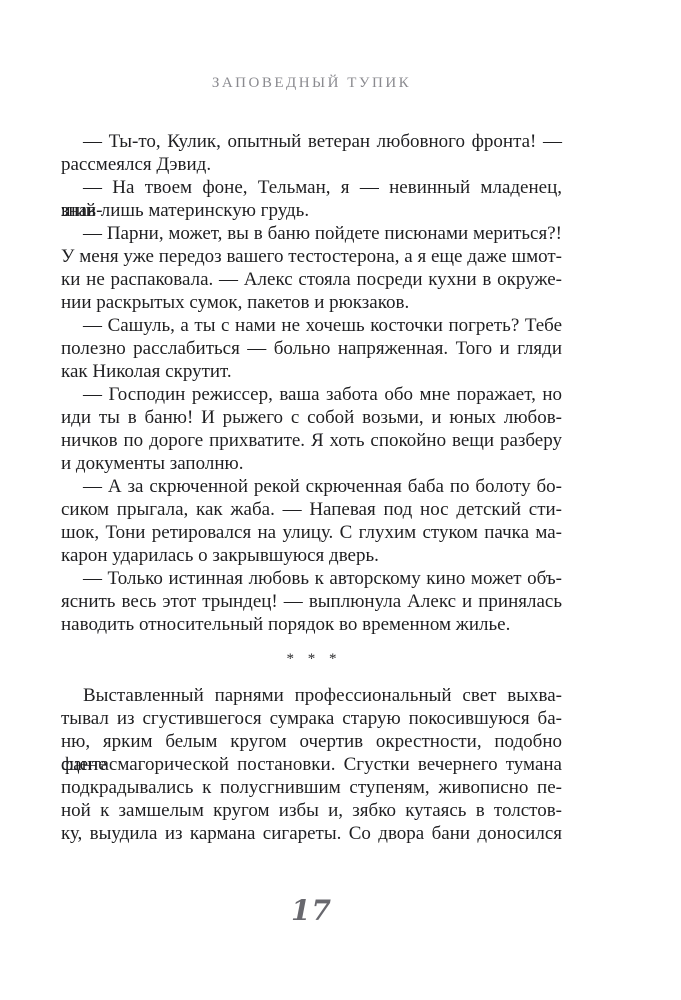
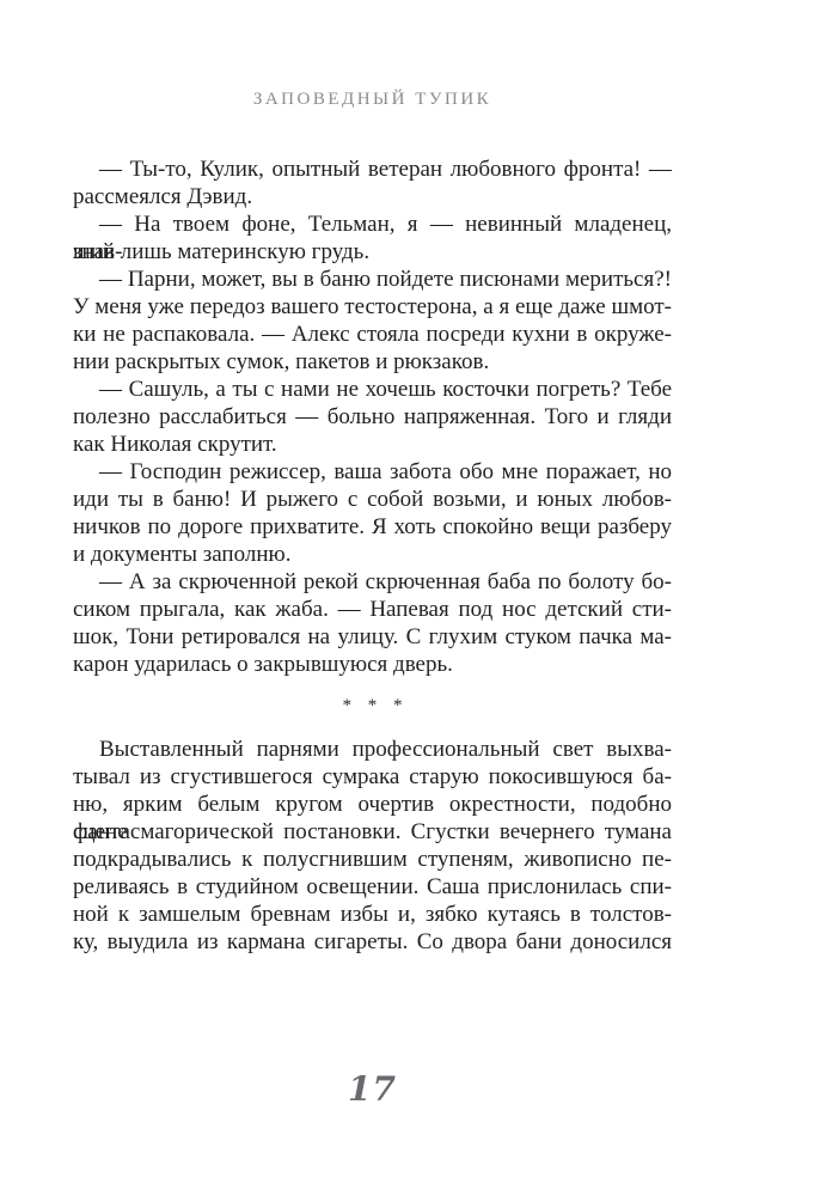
  ЗАПОВЕДНЫЙ ТУПИК
  — Ты-то, Кулик, опытный ветеран любовного фронта! —
  рассмеялся Дэвид.
  — На твоем фоне, Тельман, я — невинный младенец, знав-
  ший лишь материнскую грудь.
  — Парни, может, вы в баню пойдете писюнами мериться?!
  У меня уже передоз вашего тестостерона, а я еще даже шмот-
  ки не распаковала. — Алекс стояла посреди кухни в окруже-
  нии раскрытых сумок, пакетов и рюкзаков.
  — Сашуль, а ты с нами не хочешь косточки погреть? Тебе
  полезно расслабиться — больно напряженная. Того и гляди
  как Николая скрутит.
  — Господин режиссер, ваша забота обо мне поражает, но
  иди ты в баню! И рыжего с собой возьми, и юных любов-
  ничков по дороге прихватите. Я хоть спокойно вещи разберу
  и документы заполню.
  — А за скрюченной рекой скрюченная баба по болоту бо-
  сиком прыгала, как жаба. — Напевая под нос детский сти-
  шок, Тони ретировался на улицу. С глухим стуком пачка ма-
  карон ударилась о закрывшуюся дверь.
- — Только истинная любовь к авторскому кино может объ-
- яснить весь этот трындец! — выплюнула Алекс и принялась
- наводить относительный порядок во временном жилье.
  * * *
  Выставленный парнями профессиональный свет выхва-
  тывал из сгустившегося сумрака старую покосившуюся ба-
  ню, ярким белым кругом очертив окрестности, подобно сцене
  фантасмагорической постановки. Сгустки вечернего тумана
  подкрадывались к полусгнившим ступеням, живописно пе-
+ реливаясь в студийном освещении. Саша прислонилась спи-
- ной к замшелым кругом избы и, зябко кутаясь в толстов-
+ ной к замшелым бревнам избы и, зябко кутаясь в толстов-
  ку, выудила из кармана сигареты. Со двора бани доносился
  17
